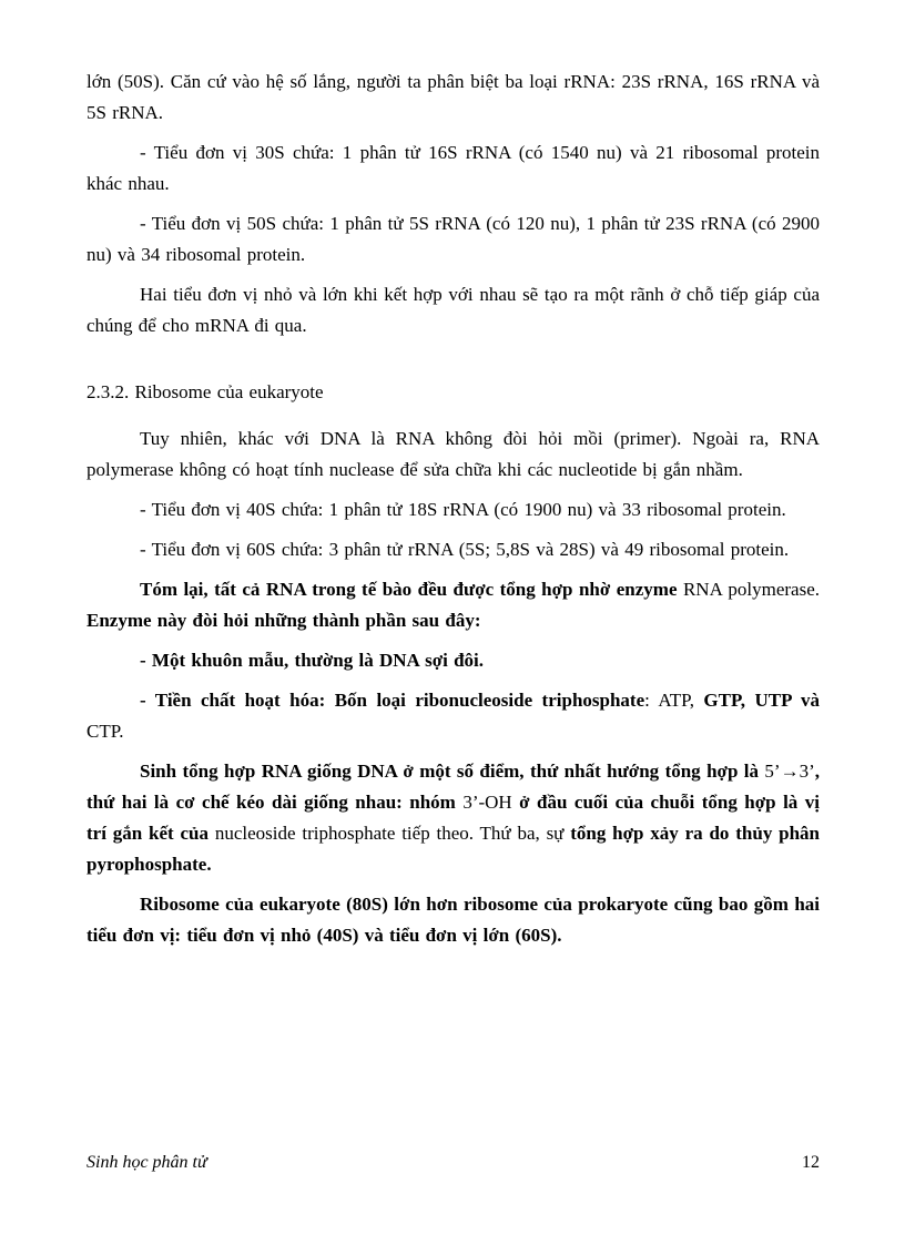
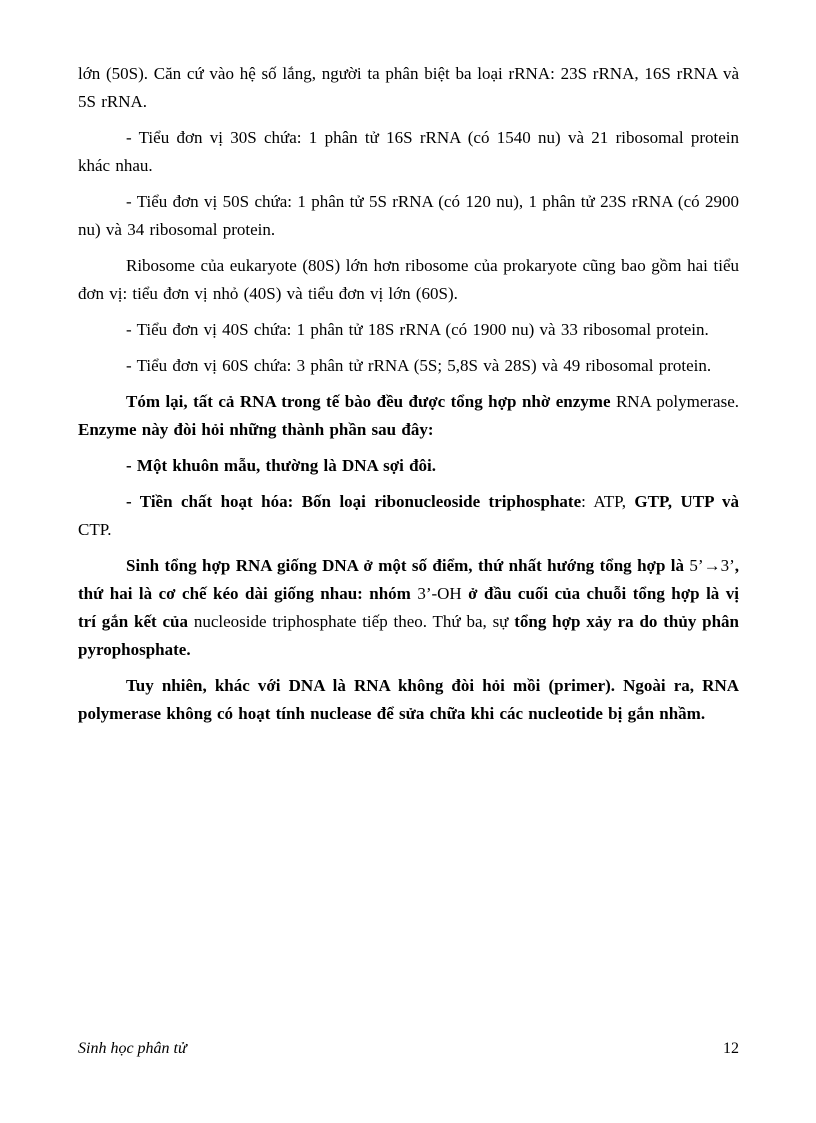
  lớn (50S). Căn cứ vào hệ số lắng, người ta phân biệt ba loại rRNA: 23S rRNA, 16S rRNA và 5S rRNA.
  - Tiểu đơn vị 30S chứa: 1 phân tử 16S rRNA (có 1540 nu) và 21 ribosomal protein khác nhau.
  - Tiểu đơn vị 50S chứa: 1 phân tử 5S rRNA (có 120 nu), 1 phân tử 23S rRNA (có 2900 nu) và 34 ribosomal protein.
- Hai tiểu đơn vị nhỏ và lớn khi kết hợp với nhau sẽ tạo ra một rãnh ở chỗ tiếp giáp của chúng để cho mRNA đi qua.
- 2.3.2. Ribosome của eukaryote
- Tuy nhiên, khác với DNA là RNA không đòi hỏi mồi (primer). Ngoài ra, RNA polymerase không có hoạt tính nuclease để sửa chữa khi các nucleotide bị gắn nhầm.
+ Ribosome của eukaryote (80S) lớn hơn ribosome của prokaryote cũng bao gồm hai tiểu đơn vị: tiểu đơn vị nhỏ (40S) và tiểu đơn vị lớn (60S).
  - Tiểu đơn vị 40S chứa: 1 phân tử 18S rRNA (có 1900 nu) và 33 ribosomal protein.
  - Tiểu đơn vị 60S chứa: 3 phân tử rRNA (5S; 5,8S và 28S) và 49 ribosomal protein.
  Tóm lại, tất cả RNA trong tế bào đều được tổng hợp nhờ enzyme RNA polymerase. Enzyme này đòi hỏi những thành phần sau đây:
  - Một khuôn mẫu, thường là DNA sợi đôi.
  - Tiền chất hoạt hóa: Bốn loại ribonucleoside triphosphate: ATP, GTP, UTP và CTP.
  Sinh tổng hợp RNA giống DNA ở một số điểm, thứ nhất hướng tổng hợp là 5’→3’, thứ hai là cơ chế kéo dài giống nhau: nhóm 3’-OH ở đầu cuối của chuỗi tổng hợp là vị trí gắn kết của nucleoside triphosphate tiếp theo. Thứ ba, sự tổng hợp xảy ra do thủy phân pyrophosphate.
- Ribosome của eukaryote (80S) lớn hơn ribosome của prokaryote cũng bao gồm hai tiểu đơn vị: tiểu đơn vị nhỏ (40S) và tiểu đơn vị lớn (60S).
+ Tuy nhiên, khác với DNA là RNA không đòi hỏi mồi (primer). Ngoài ra, RNA polymerase không có hoạt tính nuclease để sửa chữa khi các nucleotide bị gắn nhầm.
  Sinh học phân tử
  12
